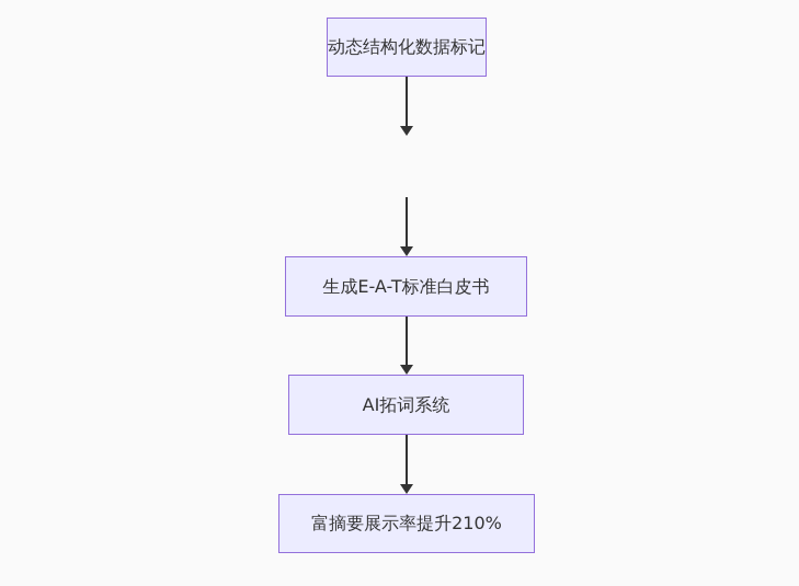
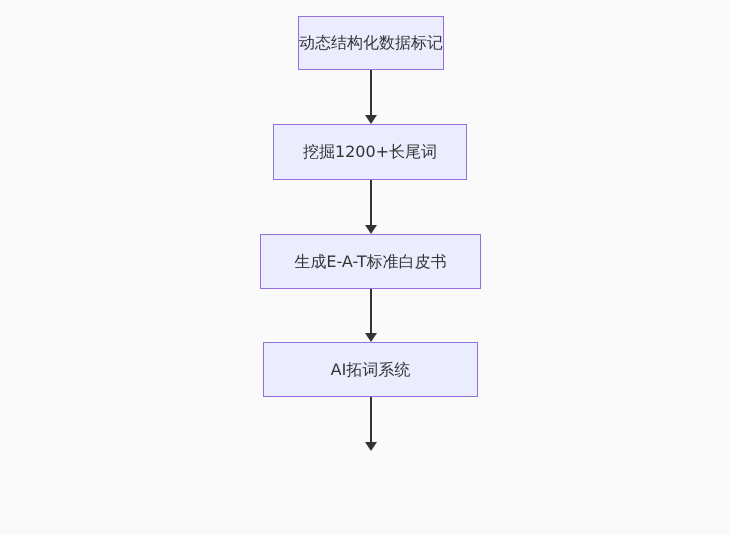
  动态结构化数据标记
+ 挖掘1200+长尾词
  生成E-A-T标准白皮书
  AI拓词系统
- 富摘要展示率提升210%
